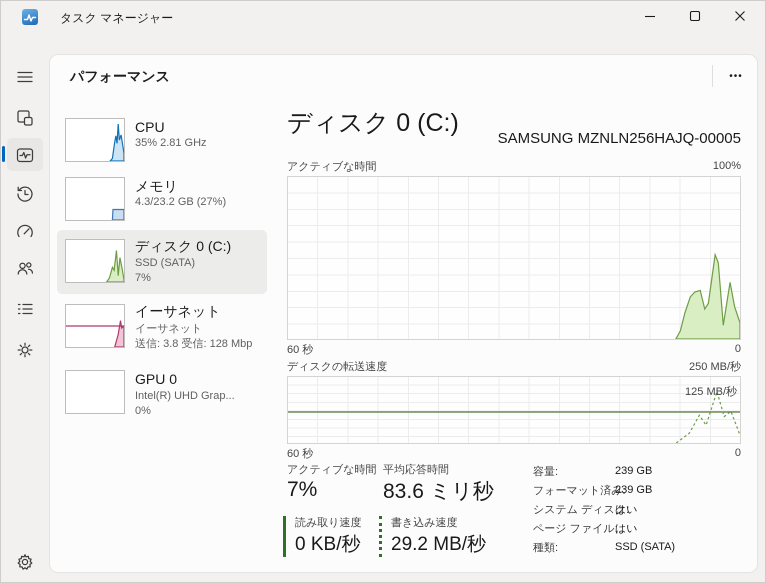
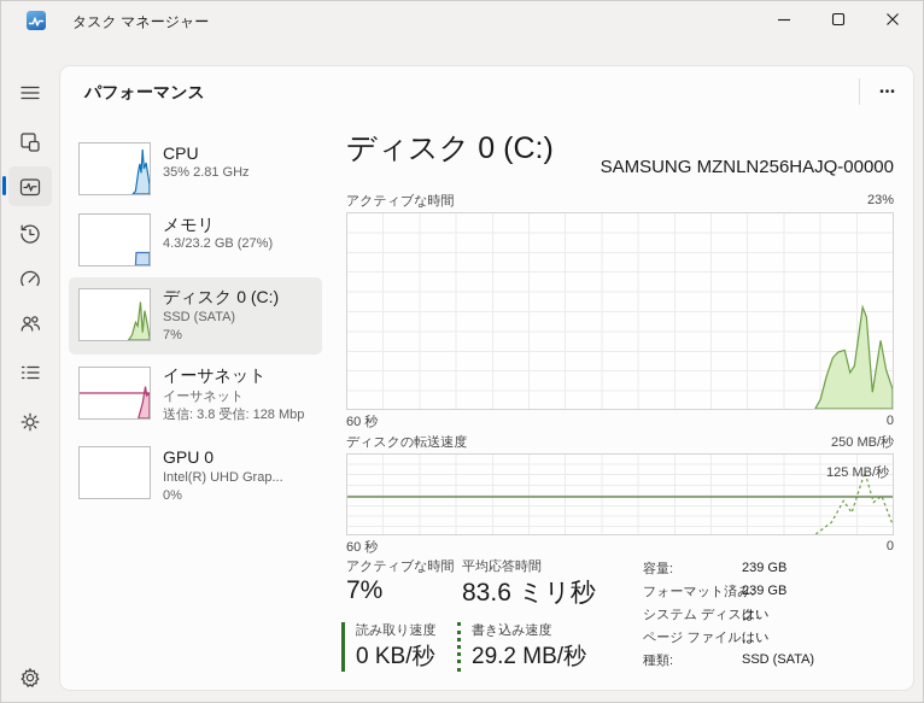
  タスク マネージャー
  パフォーマンス
  •••
  CPU
  35% 2.81 GHz
  メモリ
  4.3/23.2 GB (27%)
  ディスク 0 (C:)
  SSD (SATA)
  7%
  イーサネット
  イーサネット
  送信: 3.8 受信: 128 Mbp
  GPU 0
  Intel(R) UHD Grap...
  0%
  ディスク 0 (C:)
- SAMSUNG MZNLN256HAJQ-00005
+ SAMSUNG MZNLN256HAJQ-00000
  アクティブな時間
- 100%
+ 23%
  60 秒
  0
  ディスクの転送速度
  250 MB/秒
  125 MB/秒
  60 秒
  0
  アクティブな時間
  7%
  平均応答時間
  83.6 ミリ秒
  読み取り速度
  0 KB/秒
  書き込み速度
  29.2 MB/秒
  容量:
  239 GB
  フォーマット済み:
  239 GB
  システム ディスク:
  はい
  ページ ファイル:
  はい
  種類:
  SSD (SATA)
